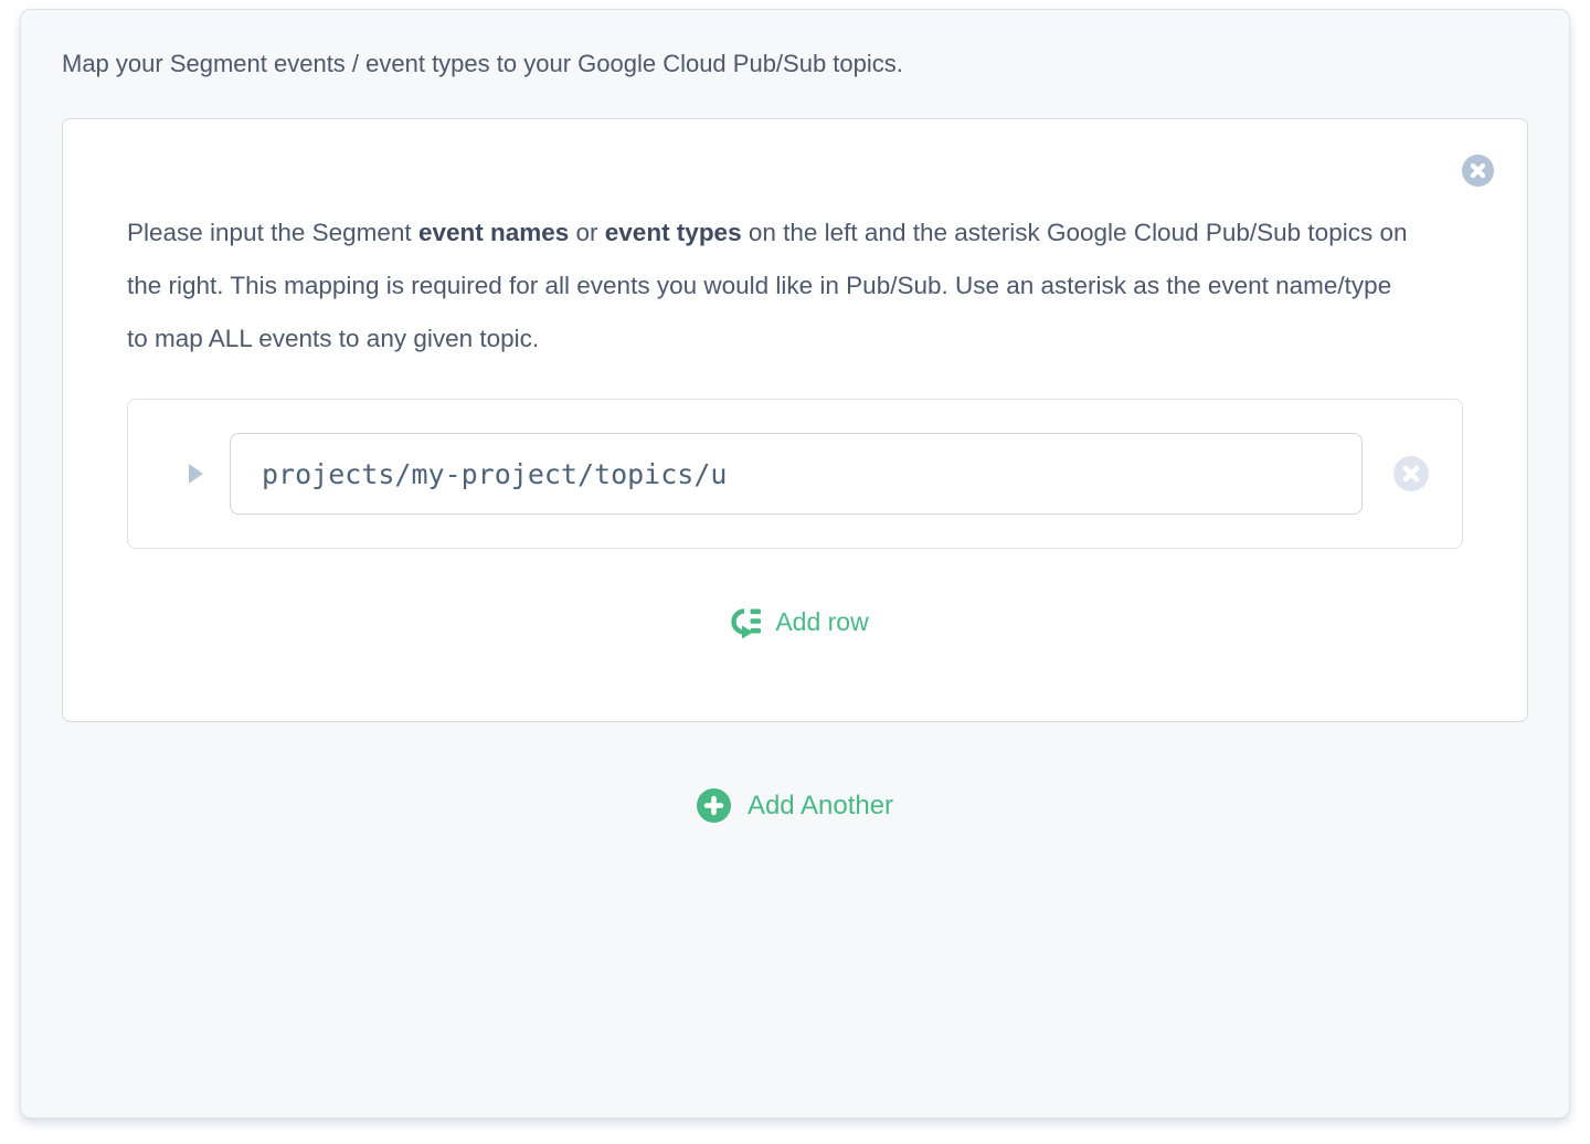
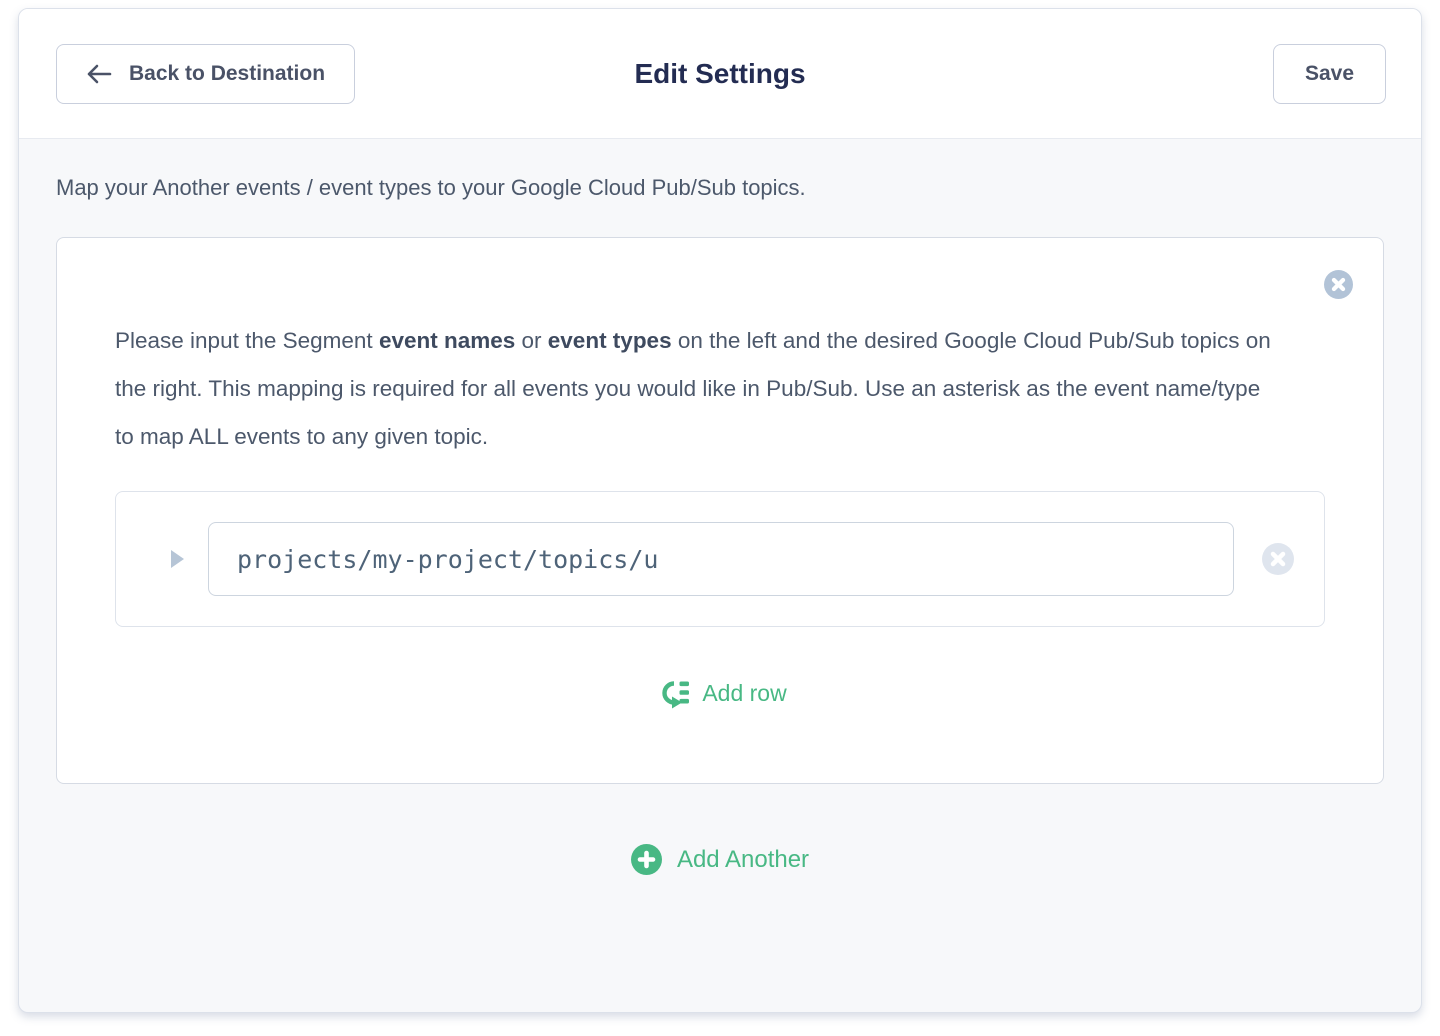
+ Back to Destination
+ Edit Settings
+ Save
- Map your Segment events / event types to your Google Cloud Pub/Sub topics.
+ Map your Another events / event types to your Google Cloud Pub/Sub topics.
- Please input the Segment event names or event types on the left and the asterisk Google Cloud Pub/Sub topics on the right. This mapping is required for all events you would like in Pub/Sub. Use an asterisk as the event name/type to map ALL events to any given topic.
+ Please input the Segment event names or event types on the left and the desired Google Cloud Pub/Sub topics on the right. This mapping is required for all events you would like in Pub/Sub. Use an asterisk as the event name/type to map ALL events to any given topic.
  projects/my-project/topics/u
  Add row
  Add Another
